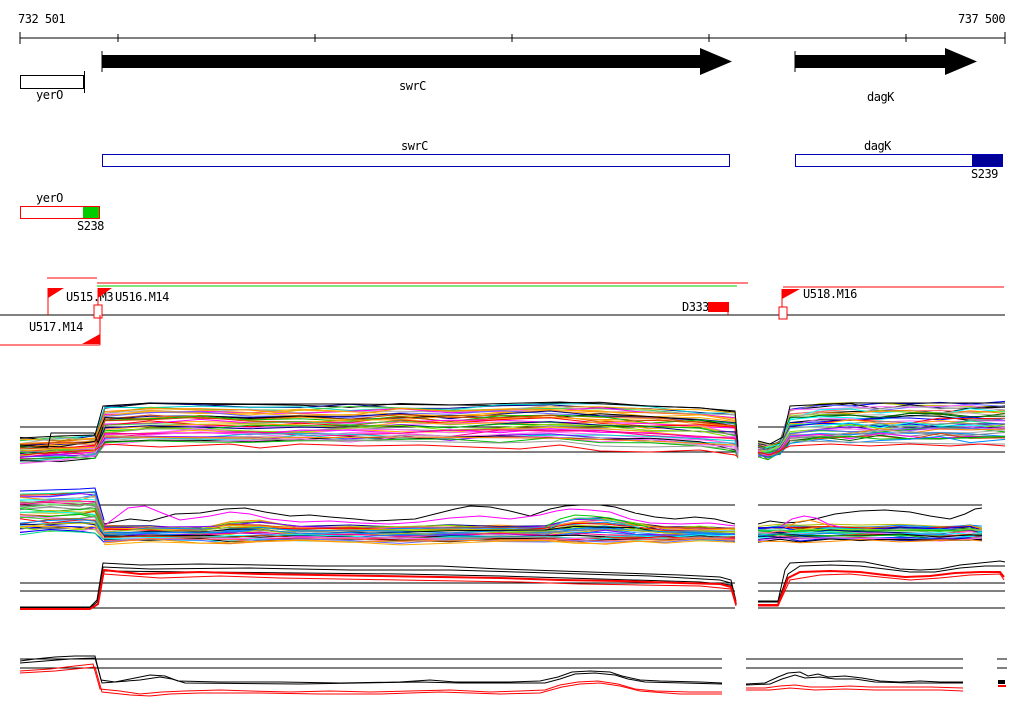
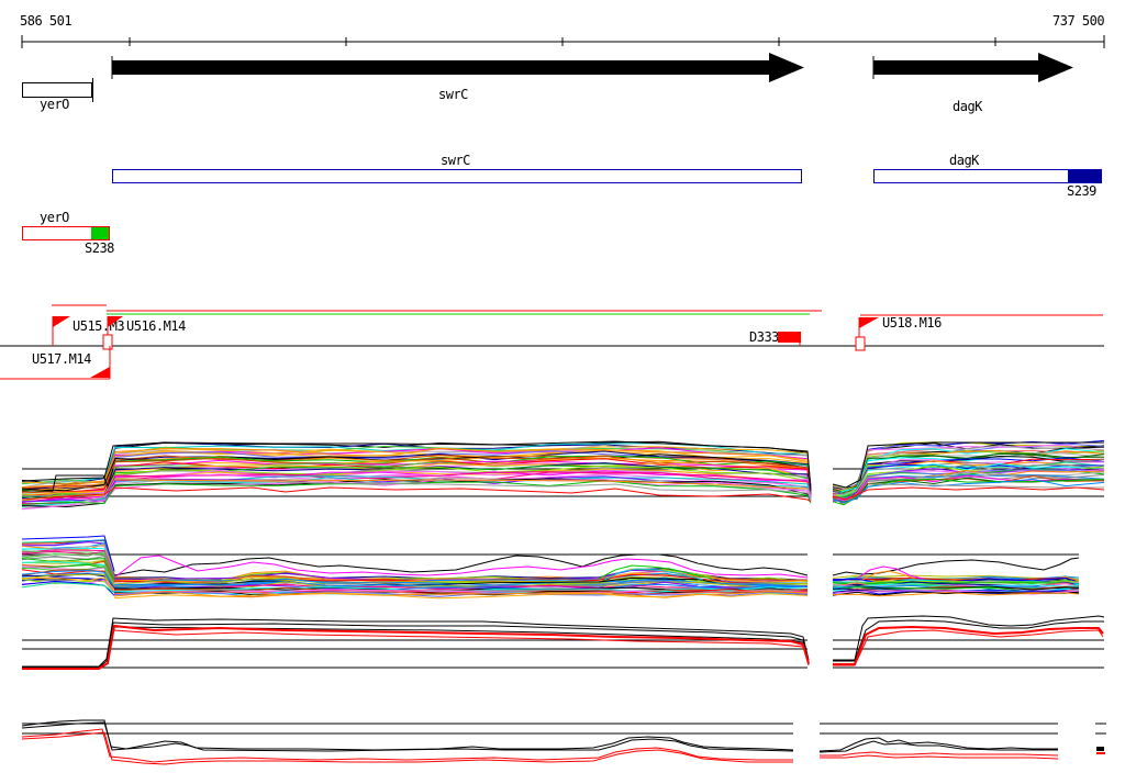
- 732 501
+ 586 501
  737 500
  yerO
  swrC
  dagK
  swrC
  dagK
  S239
  yerO
  S238
  U515.M3
  U516.M14
  U517.M14
  D333
  U518.M16
